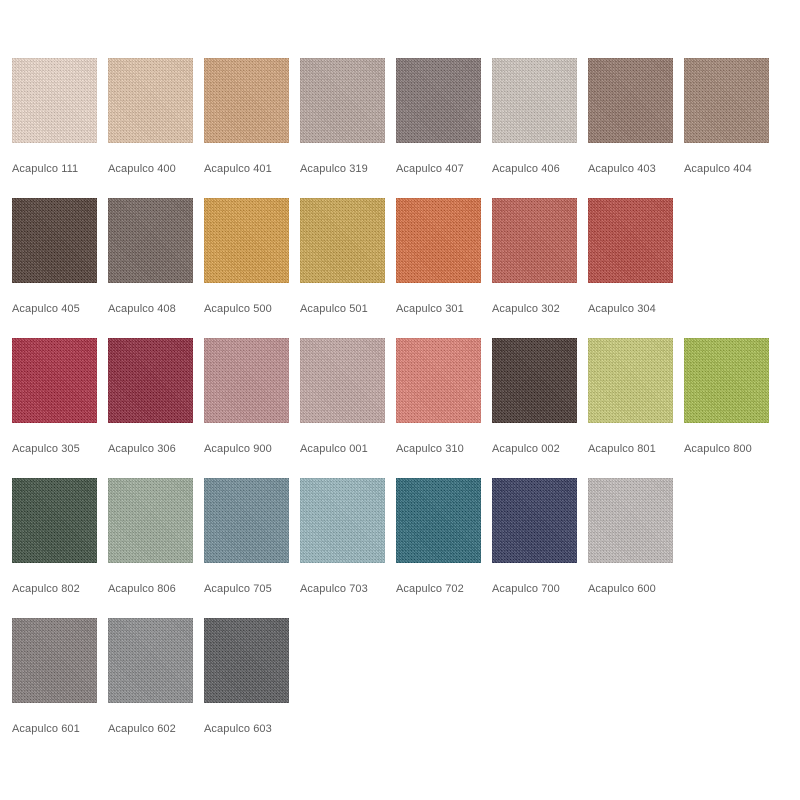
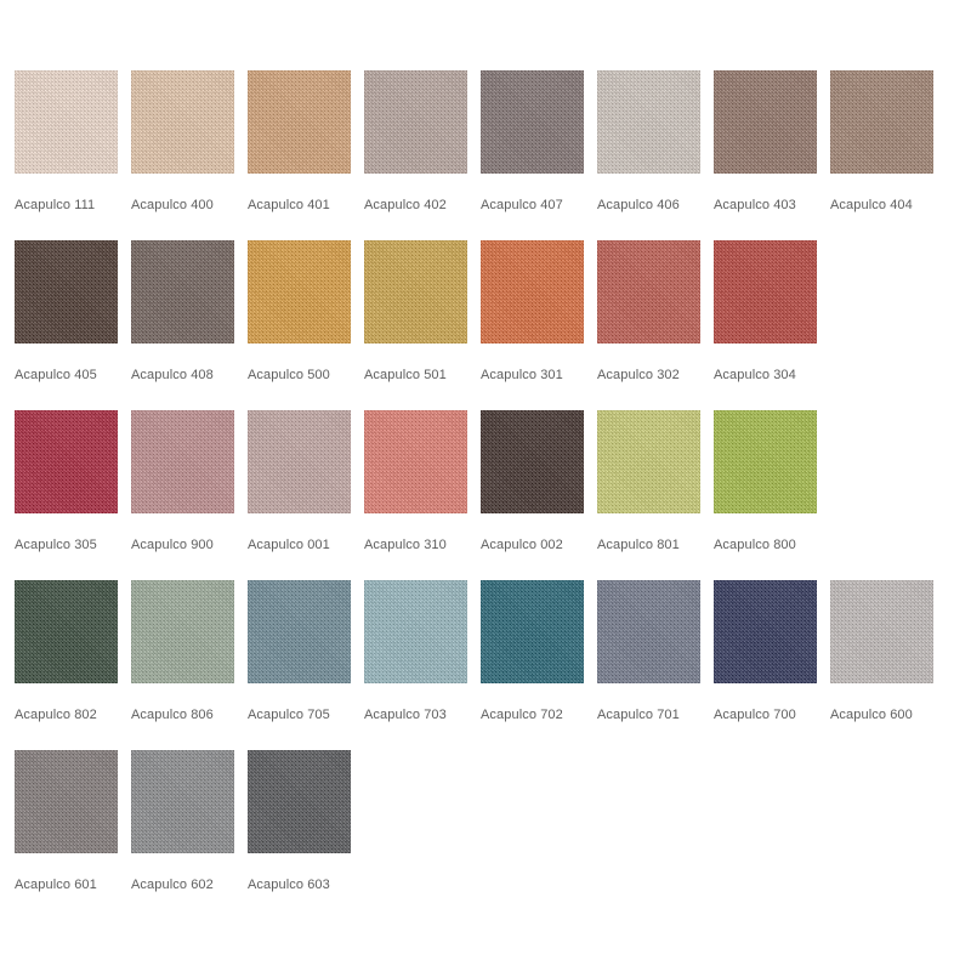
  Acapulco 111
  Acapulco 400
  Acapulco 401
- Acapulco 319
+ Acapulco 402
  Acapulco 407
  Acapulco 406
  Acapulco 403
  Acapulco 404
  Acapulco 405
  Acapulco 408
  Acapulco 500
  Acapulco 501
  Acapulco 301
  Acapulco 302
  Acapulco 304
  Acapulco 305
- Acapulco 306
  Acapulco 900
  Acapulco 001
  Acapulco 310
  Acapulco 002
  Acapulco 801
  Acapulco 800
  Acapulco 802
  Acapulco 806
  Acapulco 705
  Acapulco 703
  Acapulco 702
+ Acapulco 701
  Acapulco 700
  Acapulco 600
  Acapulco 601
  Acapulco 602
  Acapulco 603
